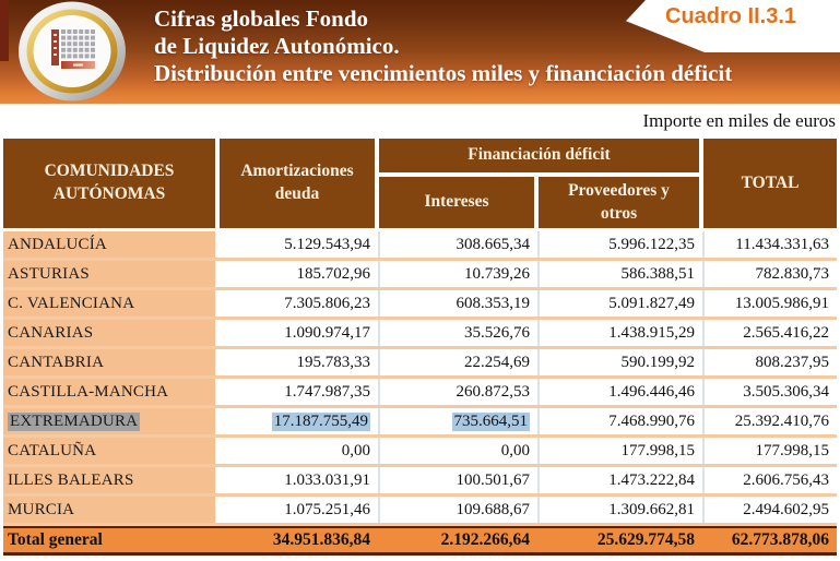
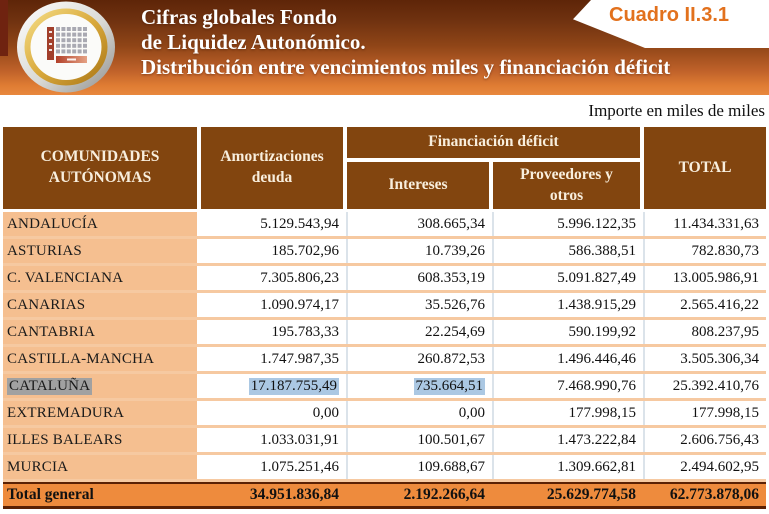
  Cifras globales Fondo
  de Liquidez Autonómico.
  Distribución entre vencimientos miles y financiación déficit
  Cuadro II.3.1
- Importe en miles de euros
+ Importe en miles de miles
  COMUNIDADES
  AUTÓNOMAS
  Amortizaciones
  deuda
  Financiación déficit
  Intereses
  Proveedores y otros
  TOTAL
  ANDALUCÍA
  5.129.543,94
  308.665,34
  5.996.122,35
  11.434.331,63
  ASTURIAS
  185.702,96
  10.739,26
  586.388,51
  782.830,73
  C. VALENCIANA
  7.305.806,23
  608.353,19
  5.091.827,49
  13.005.986,91
  CANARIAS
  1.090.974,17
  35.526,76
  1.438.915,29
  2.565.416,22
  CANTABRIA
  195.783,33
  22.254,69
  590.199,92
  808.237,95
  CASTILLA-MANCHA
  1.747.987,35
  260.872,53
  1.496.446,46
  3.505.306,34
- EXTREMADURA
+ CATALUÑA
  17.187.755,49
  735.664,51
  7.468.990,76
  25.392.410,76
- CATALUÑA
+ EXTREMADURA
  0,00
  0,00
  177.998,15
  177.998,15
  ILLES BALEARS
  1.033.031,91
  100.501,67
  1.473.222,84
  2.606.756,43
  MURCIA
  1.075.251,46
  109.688,67
  1.309.662,81
  2.494.602,95
  Total general
  34.951.836,84
  2.192.266,64
  25.629.774,58
  62.773.878,06
